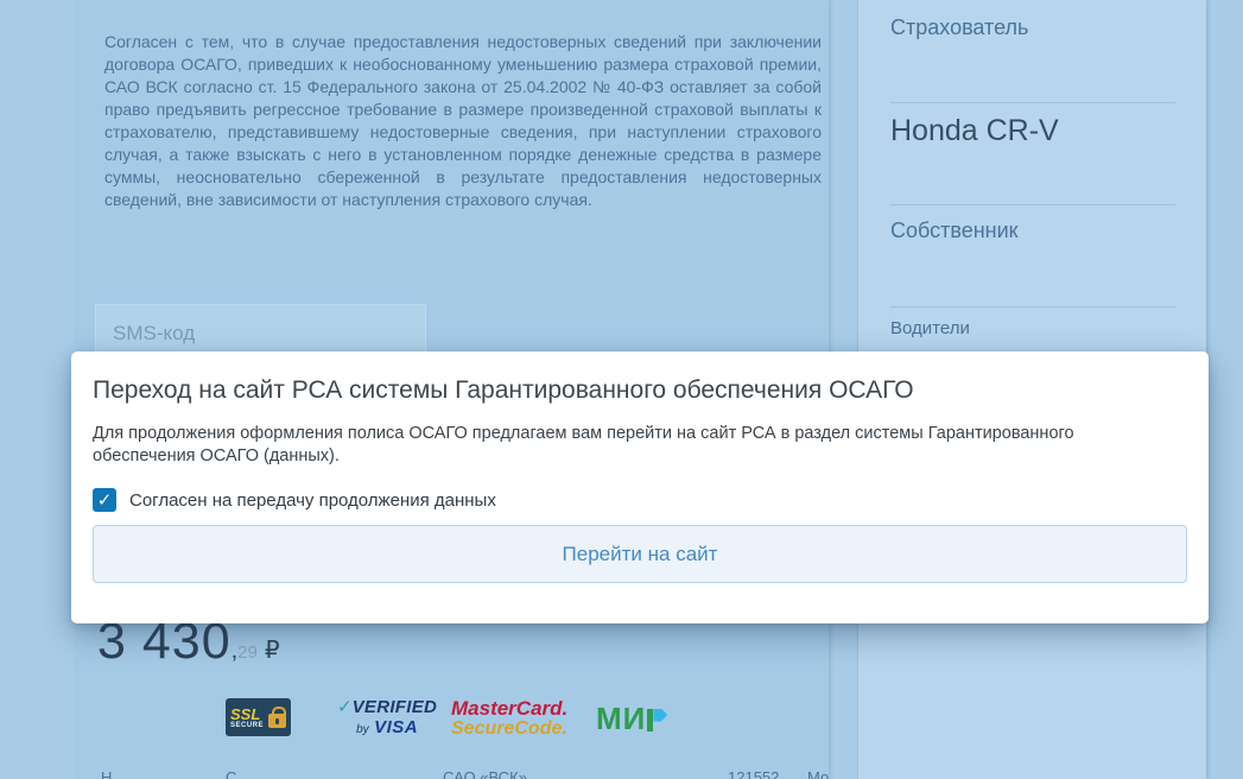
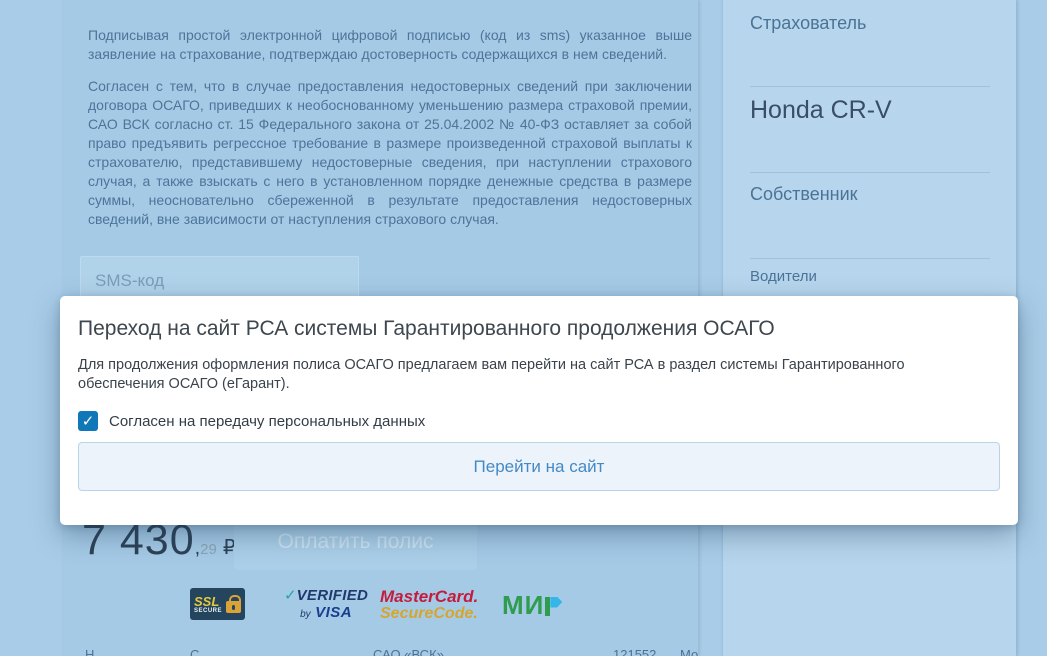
+ Подписывая простой электронной цифровой подписью (код из sms) указанное выше заявление на страхование, подтверждаю достоверность содержащихся в нем сведений.
  Согласен с тем, что в случае предоставления недостоверных сведений при заключении договора ОСАГО, приведших к необоснованному уменьшению размера страховой премии, САО ВСК согласно ст. 15 Федерального закона от 25.04.2002 № 40-ФЗ оставляет за собой право предъявить регрессное требование в размере произведенной страховой выплаты к страхователю, представившему недостоверные сведения, при наступлении страхового случая, а также взыскать с него в установленном порядке денежные средства в размере суммы, неосновательно сбереженной в результате предоставления недостоверных сведений, вне зависимости от наступления страхового случая.
  SMS-код
- 3 430,29 ₽
+ 7 430,29 ₽
+ Оплатить полис
  SSL
  ✓VERIFIED
  by VISA
  MasterCard.
  SecureCode.
  МИ
  Н
  С
  САО «ВСК»
  121552
  Страхователь
  Honda CR-V
  Собственник
  Водители
- Переход на сайт РСА системы Гарантированного обеспечения ОСАГО
+ Переход на сайт РСА системы Гарантированного продолжения ОСАГО
- Для продолжения оформления полиса ОСАГО предлагаем вам перейти на сайт РСА в раздел системы Гарантированного обеспечения ОСАГО (данных).
+ Для продолжения оформления полиса ОСАГО предлагаем вам перейти на сайт РСА в раздел системы Гарантированного обеспечения ОСАГО (еГарант).
  ✓
- Согласен на передачу продолжения данных
+ Согласен на передачу персональных данных
  Перейти на сайт
